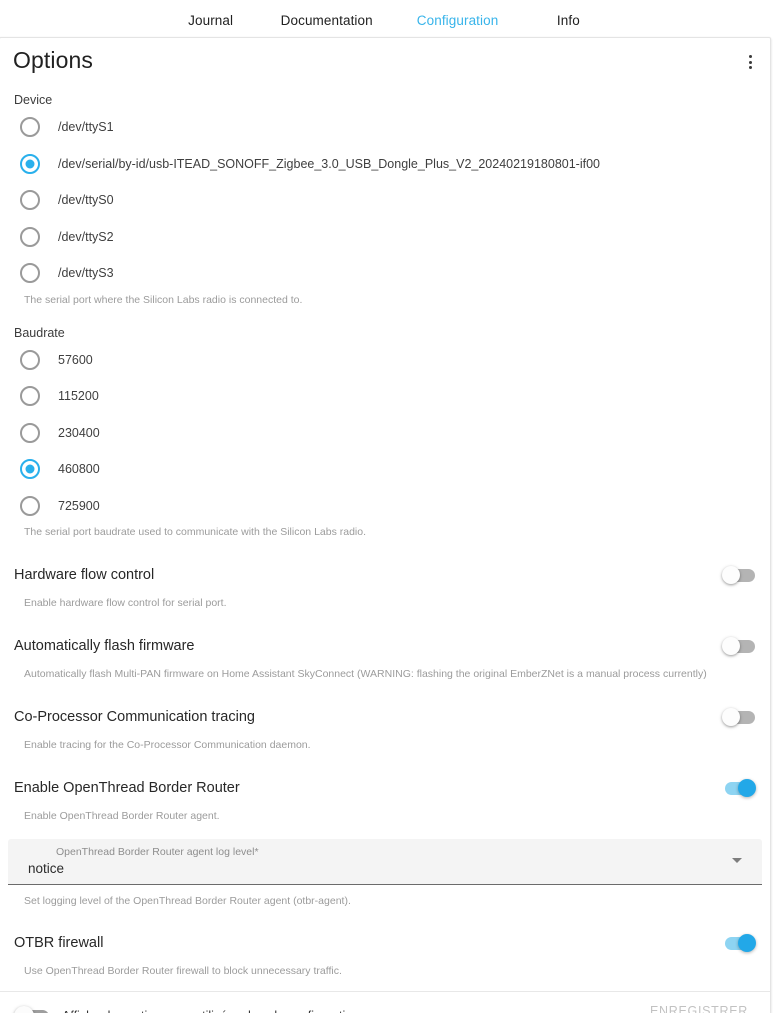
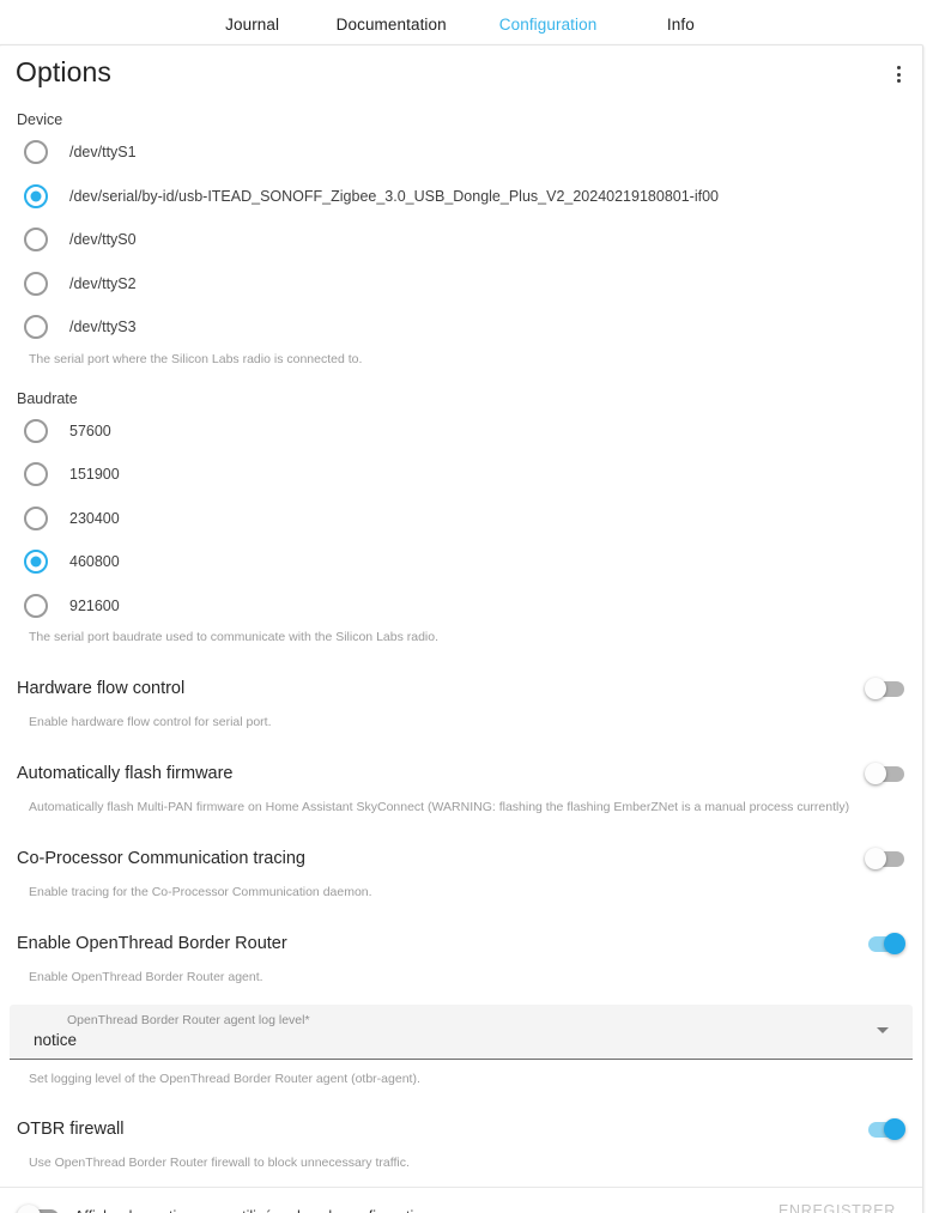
  Journal
  Documentation
  Configuration
  Info
  Options
  Device
  /dev/ttyS1
  /dev/serial/by-id/usb-ITEAD_SONOFF_Zigbee_3.0_USB_Dongle_Plus_V2_20240219180801-if00
  /dev/ttyS0
  /dev/ttyS2
  /dev/ttyS3
  The serial port where the Silicon Labs radio is connected to.
  Baudrate
  57600
- 115200
+ 151900
  230400
  460800
- 725900
+ 921600
  The serial port baudrate used to communicate with the Silicon Labs radio.
  Hardware flow control
  Enable hardware flow control for serial port.
  Automatically flash firmware
- Automatically flash Multi-PAN firmware on Home Assistant SkyConnect (WARNING: flashing the original EmberZNet is a manual process currently)
+ Automatically flash Multi-PAN firmware on Home Assistant SkyConnect (WARNING: flashing the flashing EmberZNet is a manual process currently)
  Co-Processor Communication tracing
  Enable tracing for the Co-Processor Communication daemon.
  Enable OpenThread Border Router
  Enable OpenThread Border Router agent.
  OpenThread Border Router agent log level*
  notice
  Set logging level of the OpenThread Border Router agent (otbr-agent).
  OTBR firewall
  Use OpenThread Border Router firewall to block unnecessary traffic.
  ENREGISTRER
